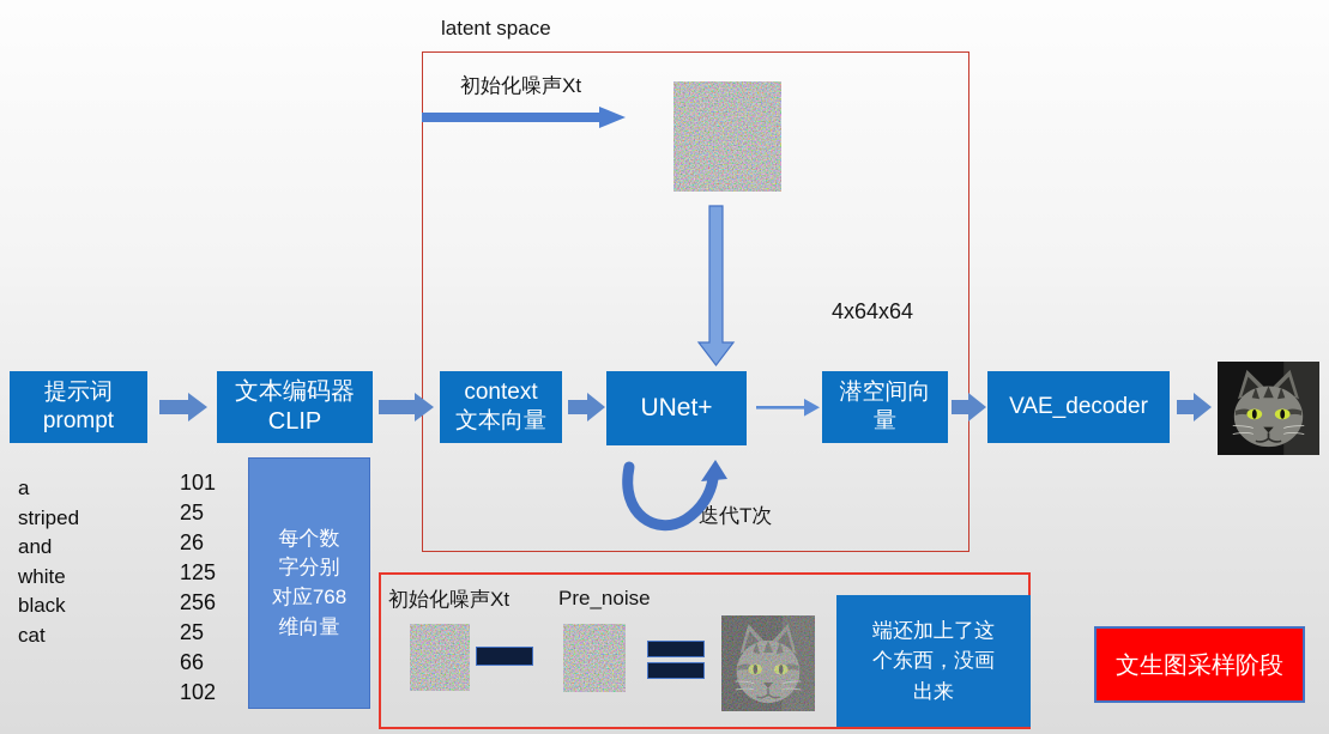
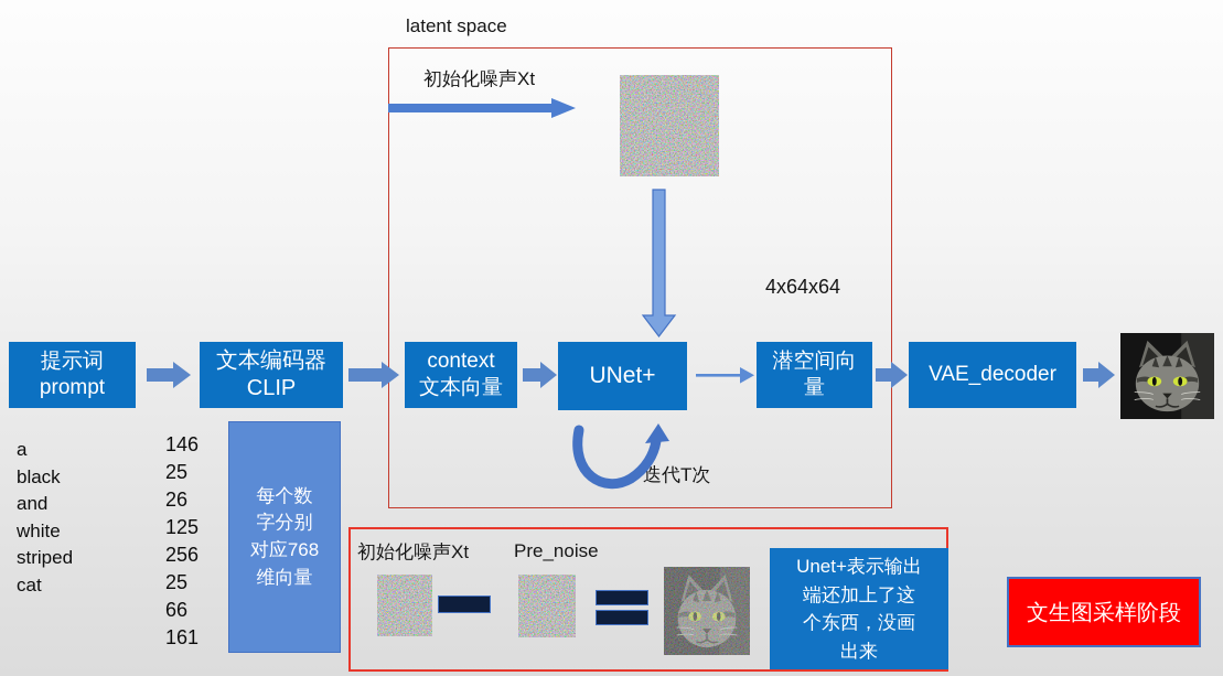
  latent space
  初始化噪声Xt
  4x64x64
  迭代T次
  提示词
  prompt
  文本编码器
  CLIP
  context
  文本向量
  UNet+
  潜空间向
  量
  VAE_decoder
  a
- striped
+ black
  and
  white
- black
+ striped
  cat
- 101
+ 146
  25
  26
  125
  256
  25
  66
- 102
+ 161
  每个数
  字分别
  对应768
  维向量
  初始化噪声Xt
  Pre_noise
+ Unet+表示输出
  端还加上了这
  个东西，没画
  出来
  文生图采样阶段
